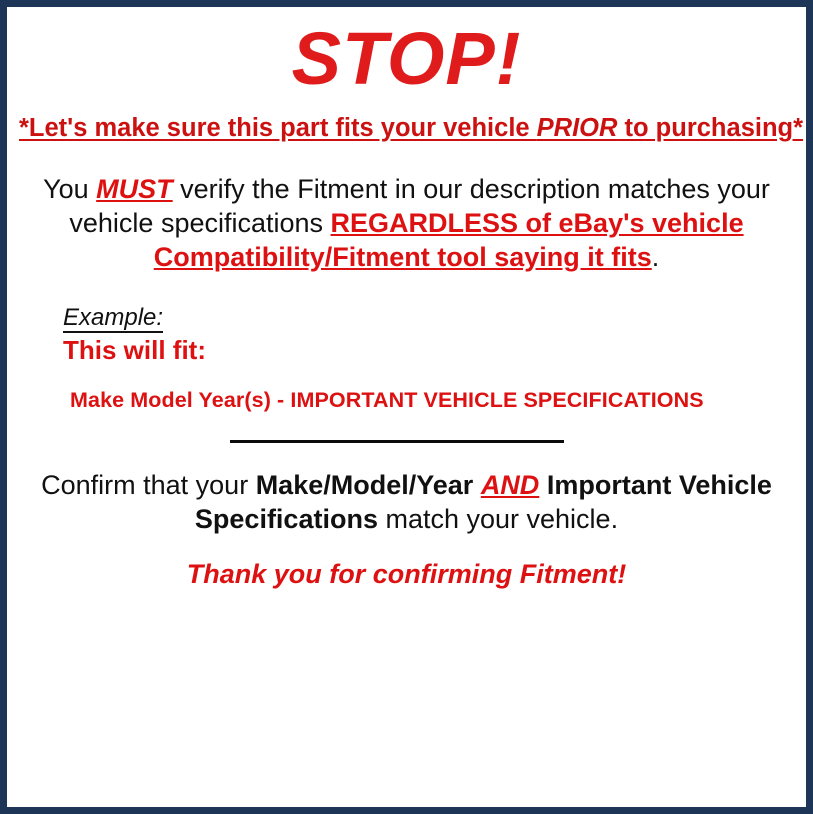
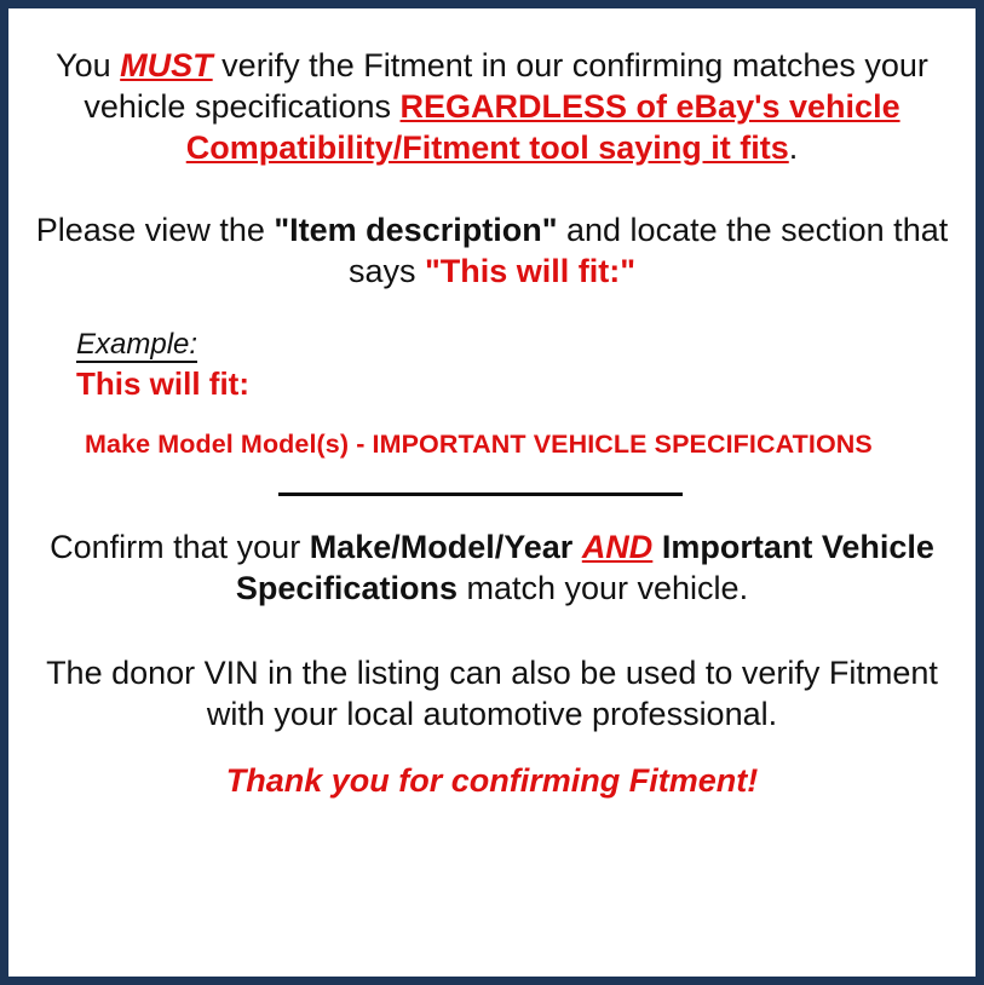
- STOP!
- *Let's make sure this part fits your vehicle PRIOR to purchasing*
- You MUST verify the Fitment in our description matches your vehicle specifications REGARDLESS of eBay's vehicle Compatibility/Fitment tool saying it fits.
+ You MUST verify the Fitment in our confirming matches your vehicle specifications REGARDLESS of eBay's vehicle Compatibility/Fitment tool saying it fits.
+ Please view the "Item description" and locate the section that says "This will fit:"
  Example:
  This will fit:
- Make Model Year(s) - IMPORTANT VEHICLE SPECIFICATIONS
+ Make Model Model(s) - IMPORTANT VEHICLE SPECIFICATIONS
  Confirm that your Make/Model/Year AND Important Vehicle Specifications match your vehicle.
+ The donor VIN in the listing can also be used to verify Fitment with your local automotive professional.
  Thank you for confirming Fitment!
